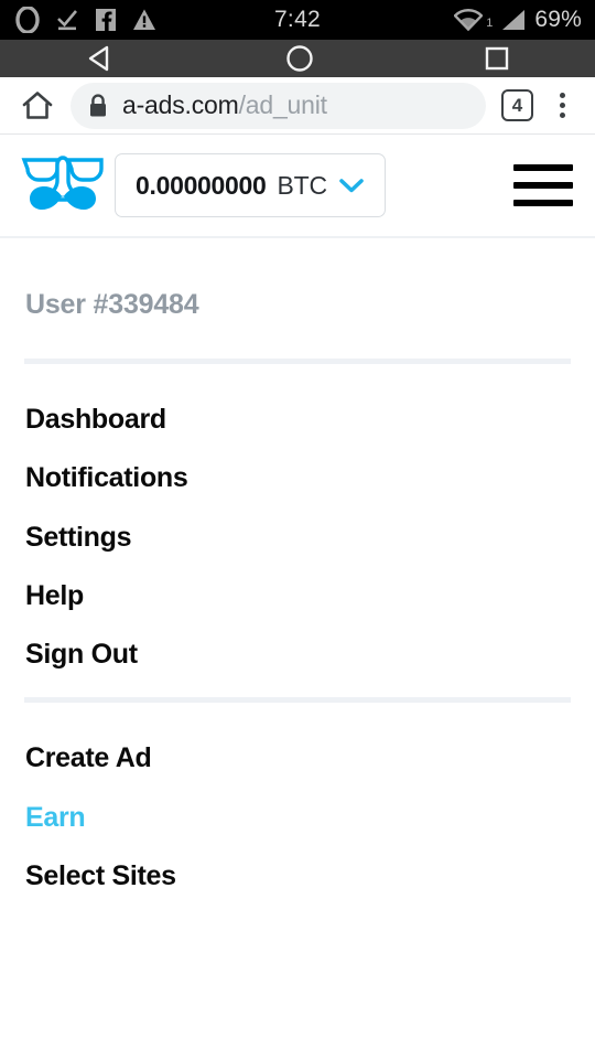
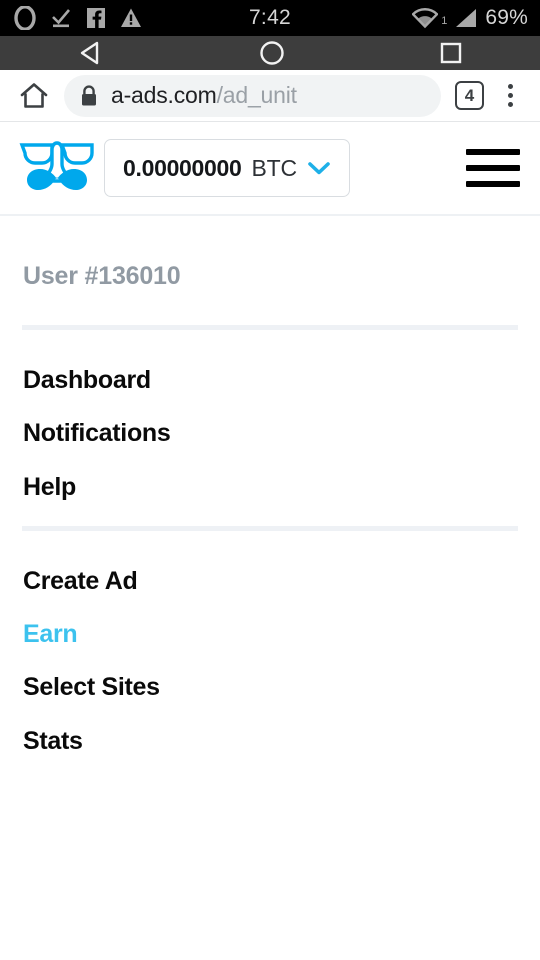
  7:42
  1
  69%
  a-ads.com/ad_unit
  4
  0.00000000
  BTC
- User #339484
+ User #136010
  Dashboard
  Notifications
- Settings
  Help
- Sign Out
  Create Ad
  Earn
  Select Sites
+ Stats
